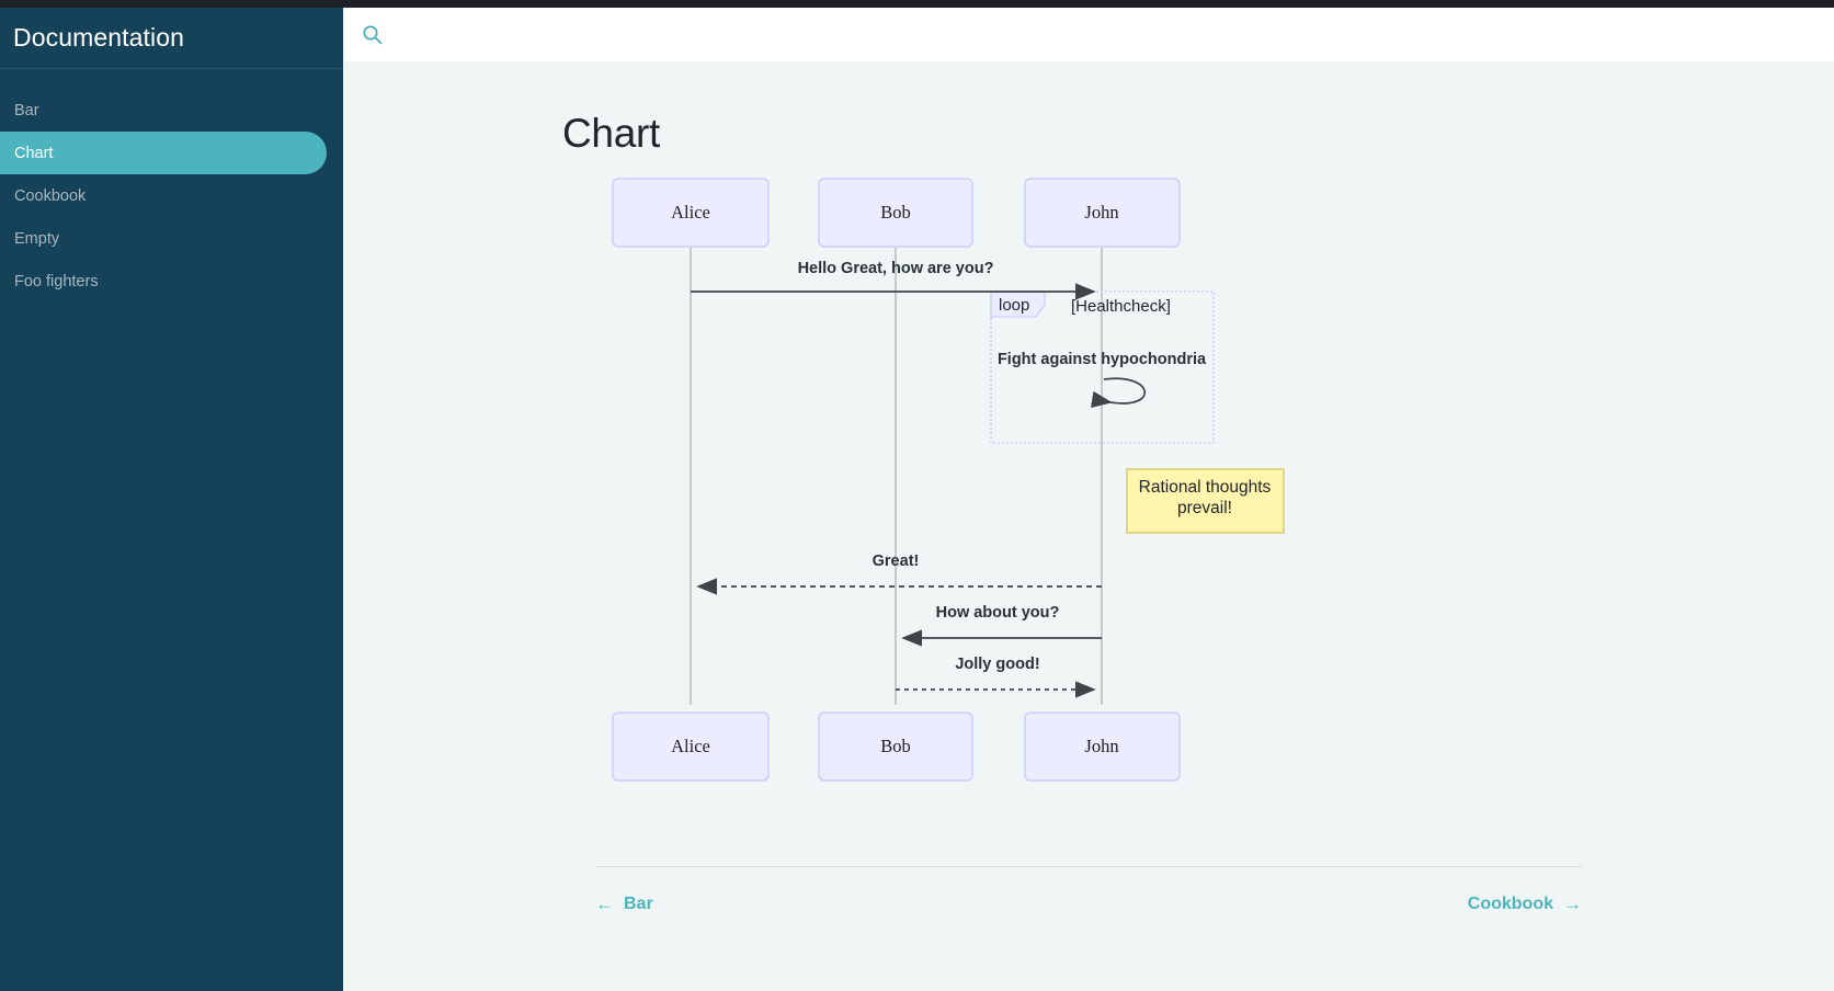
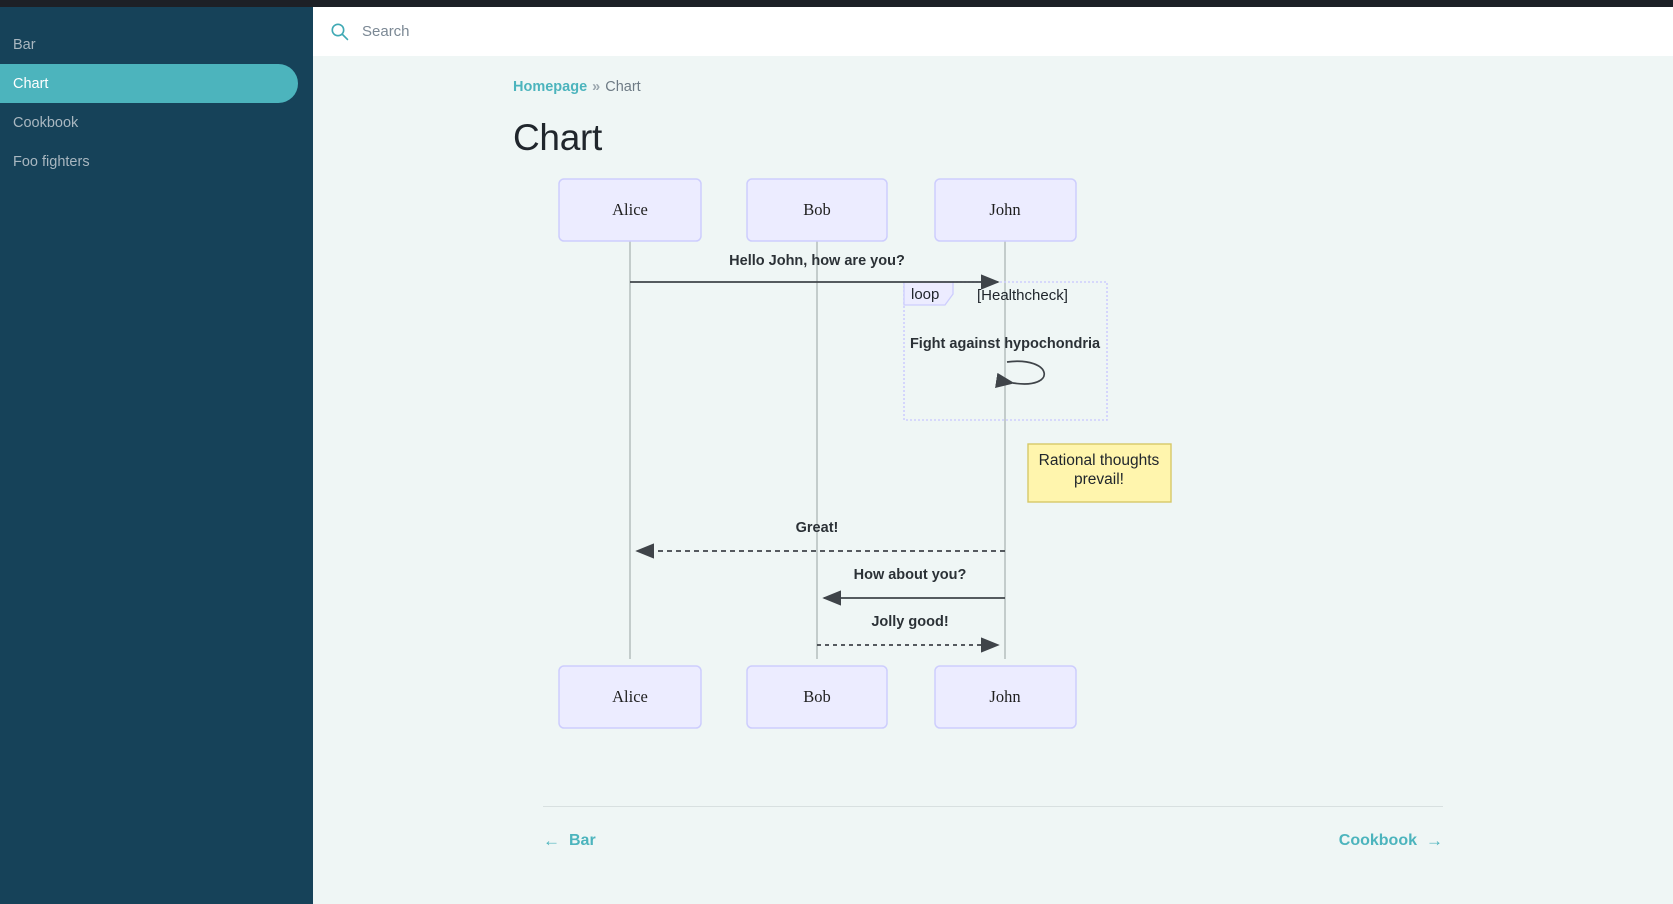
- Documentation
  Bar
  Chart
  Cookbook
- Empty
  Foo fighters
+ Search
+ Homepage » Chart
  Chart
  loop
  [Healthcheck]
- Hello Great, how are you?
+ Hello John, how are you?
  Fight against hypochondria
  Rational thoughts
  prevail!
  Great!
  How about you?
  Jolly good!
  Alice
  Bob
  John
  Alice
  Bob
  John
  ←
  Bar
  Cookbook
  →
